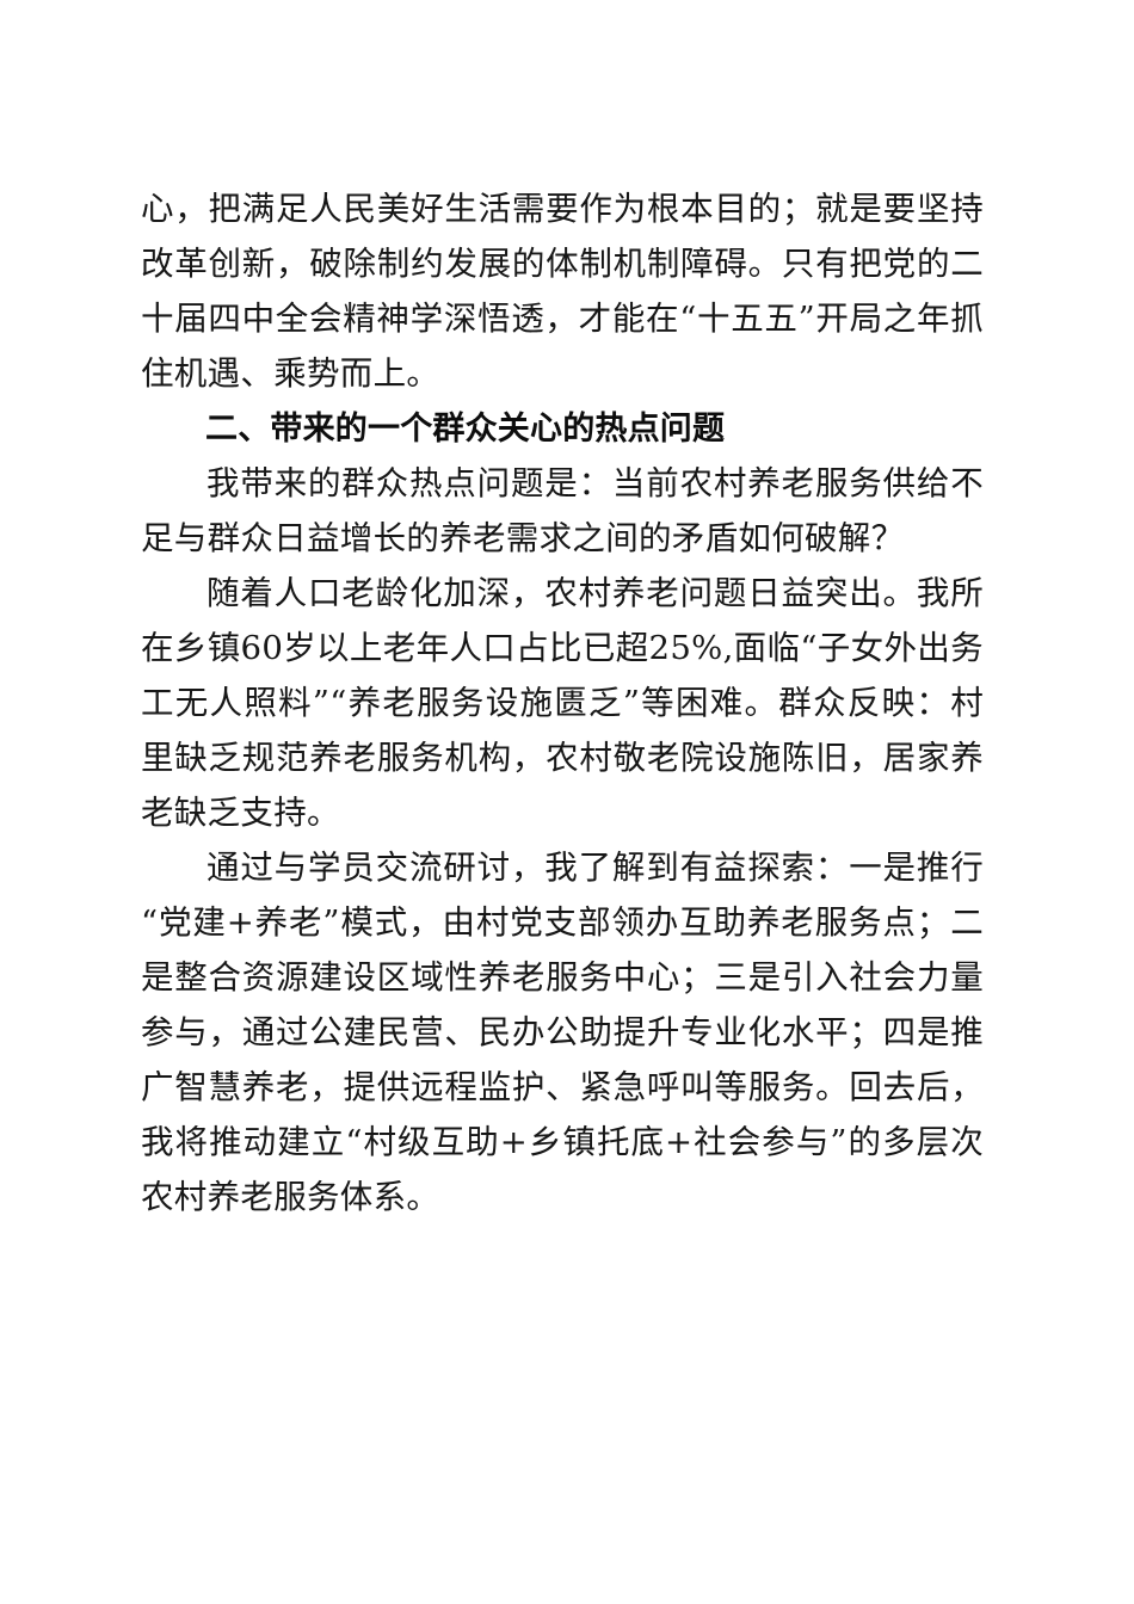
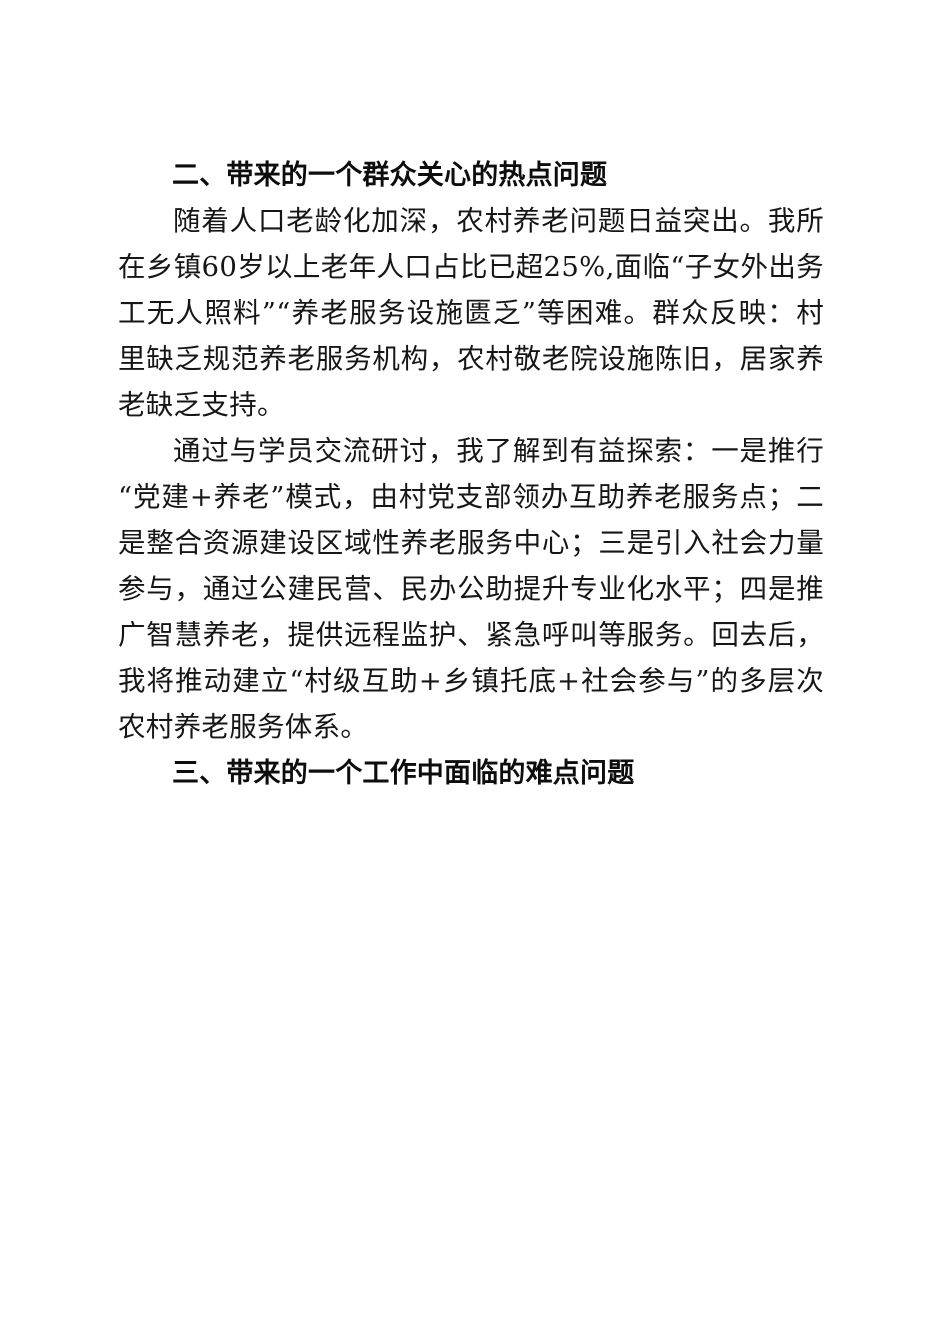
- 心，把满足人民美好生活需要作为根本目的；就是要坚持改革创新，破除制约发展的体制机制障碍。只有把党的二十届四中全会精神学深悟透，才能在“十五五”开局之年抓住机遇、乘势而上。
  二、带来的一个群众关心的热点问题
- 我带来的群众热点问题是：当前农村养老服务供给不足与群众日益增长的养老需求之间的矛盾如何破解？
  随着人口老龄化加深，农村养老问题日益突出。我所在乡镇60岁以上老年人口占比已超25%,面临“子女外出务工无人照料”“养老服务设施匮乏”等困难。群众反映：村里缺乏规范养老服务机构，农村敬老院设施陈旧，居家养老缺乏支持。
  通过与学员交流研讨，我了解到有益探索：一是推行“党建+养老”模式，由村党支部领办互助养老服务点；二是整合资源建设区域性养老服务中心；三是引入社会力量参与，通过公建民营、民办公助提升专业化水平；四是推广智慧养老，提供远程监护、紧急呼叫等服务。回去后，我将推动建立“村级互助+乡镇托底+社会参与”的多层次农村养老服务体系。
+ 三、带来的一个工作中面临的难点问题
